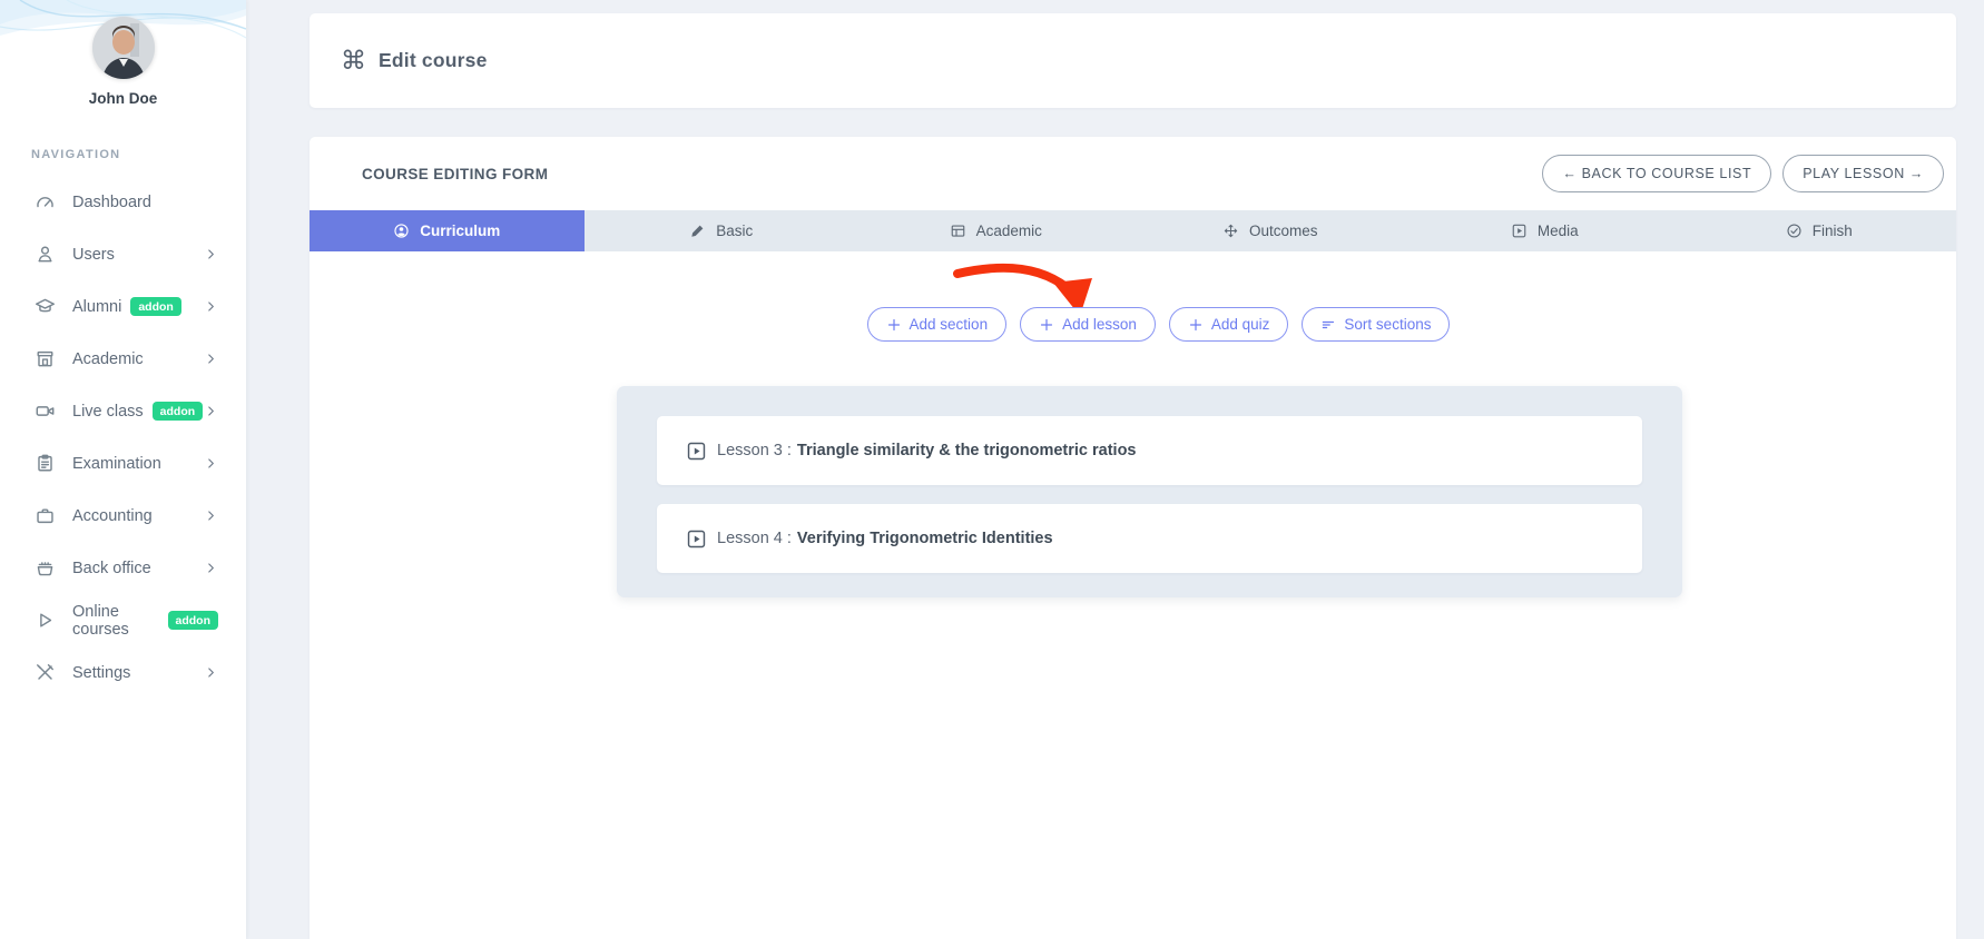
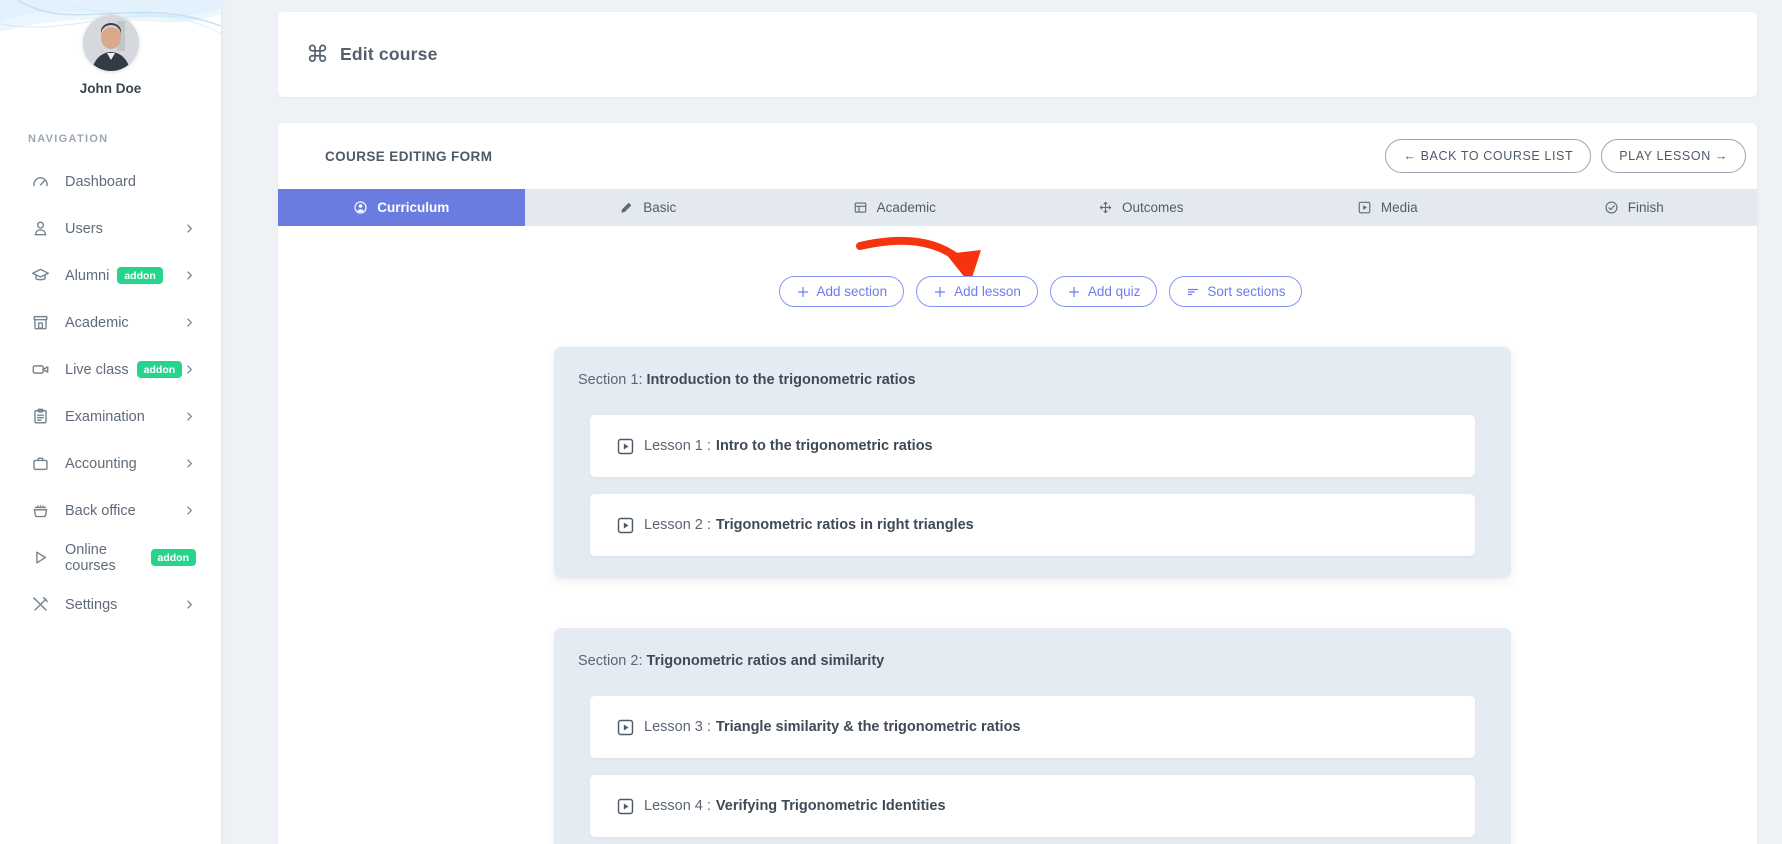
  John Doe
  NAVIGATION
  Dashboard
  Users
  Alumni
  addon
  Academic
  Live class
  addon
  Examination
  Accounting
  Back office
  Online courses
  addon
  Settings
  ⌘
  Edit course
  COURSE EDITING FORM
  ← BACK TO COURSE LIST
  PLAY LESSON →
  Curriculum
  Basic
  Academic
  Outcomes
  Media
  Finish
  Add section
  Add lesson
  Add quiz
  Sort sections
+ Section 1: Introduction to the trigonometric ratios
+ Lesson 1 :
+ Intro to the trigonometric ratios
+ Lesson 2 :
+ Trigonometric ratios in right triangles
+ Section 2: Trigonometric ratios and similarity
  Lesson 3 :
  Triangle similarity & the trigonometric ratios
  Lesson 4 :
  Verifying Trigonometric Identities
